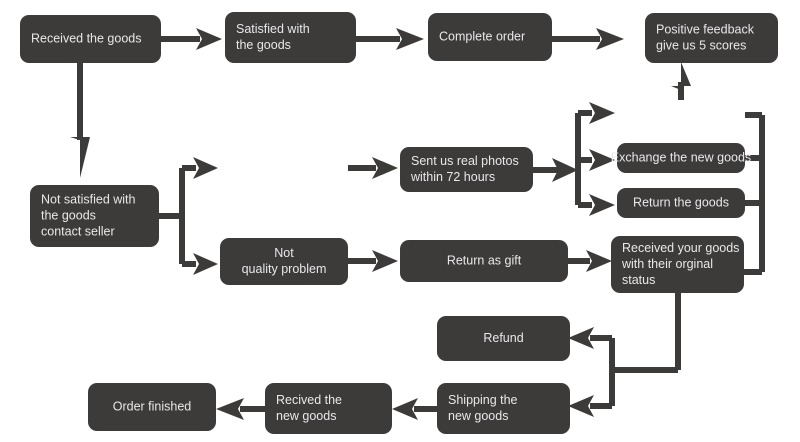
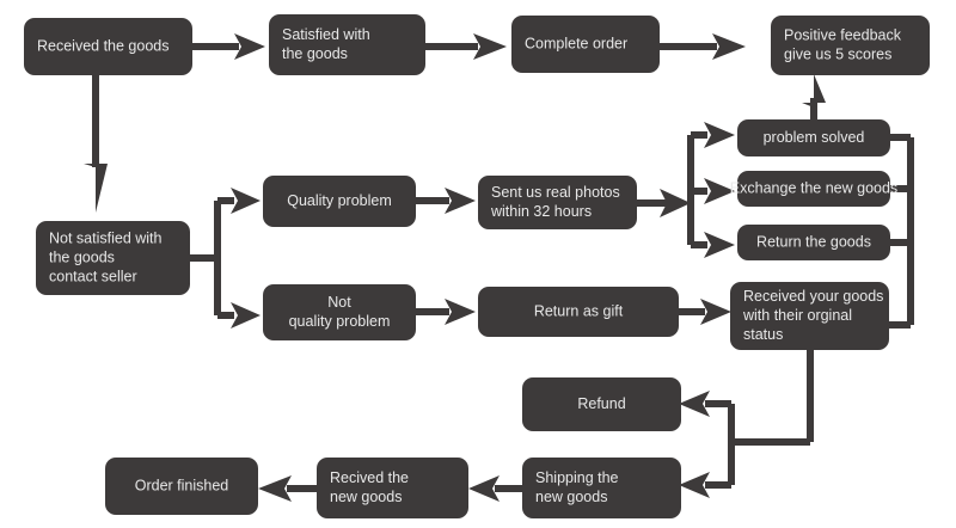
  Received the goods
  Satisfied with
  the goods
  Complete order
  Positive feedback
  give us 5 scores
  Not satisfied with
  the goods
  contact seller
+ Quality problem
  Not
  quality problem
  Sent us real photos
- within 72 hours
+ within 32 hours
  Return as gift
+ problem solved
  Exchange the new goods
  Return the goods
  Received your goods
  with their orginal
  status
  Refund
  Shipping the
  new goods
  Recived the
  new goods
  Order finished
